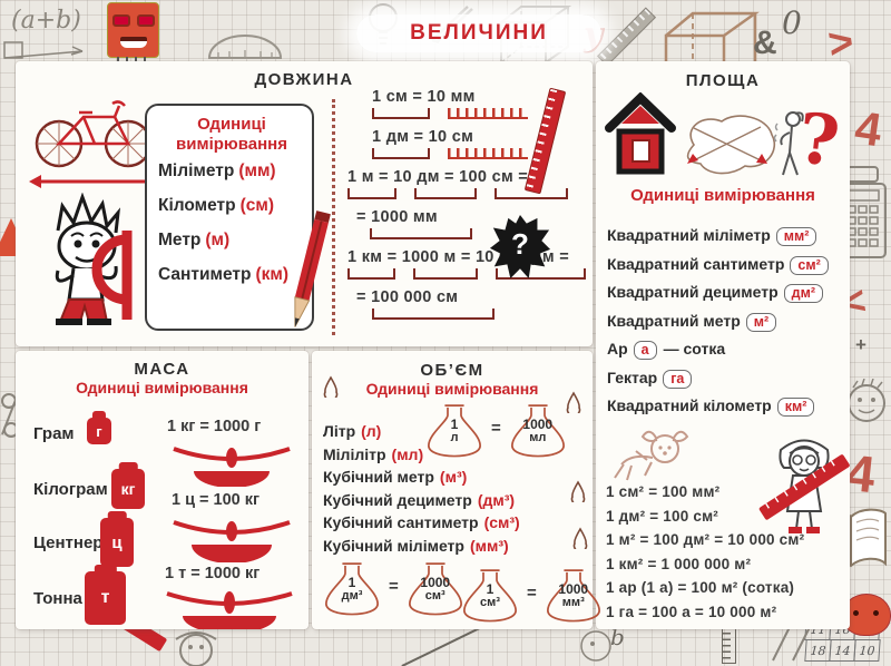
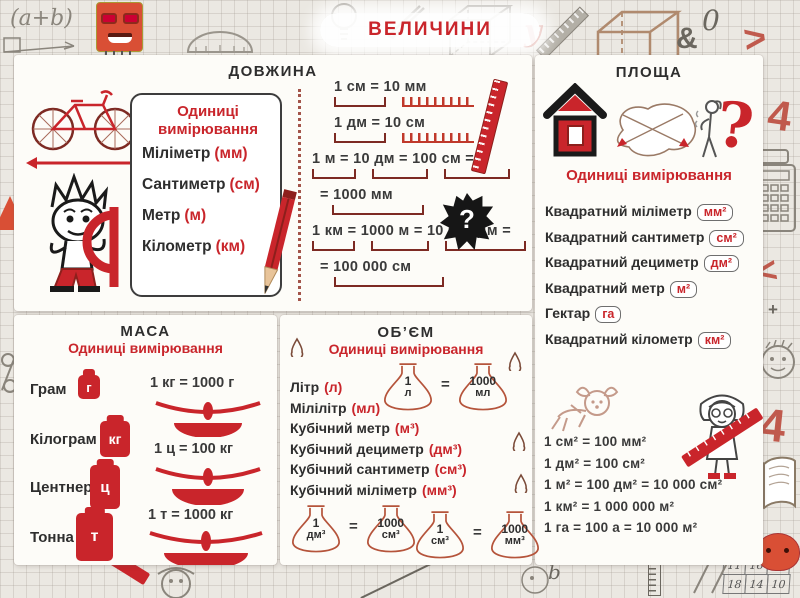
  (a+b)
  &
  0
  b
  ВЕЛИЧИНИ
  ДОВЖИНА
  Одиниці вимірювання
  Міліметр (мм)
- Кілометр (см)
+ Сантиметр (см)
  Метр (м)
- Сантиметр (км)
+ Кілометр (км)
  1 см = 10 мм
  1 дм = 10 см
  1 м = 10 дм = 100 см =
  = 1000 мм
  1 км = 1000 м = 10м =
  = 100 000 см
  ?
  ПЛОЩА
  Одиниці вимірювання
  Квадратний міліметр мм²
  Квадратний сантиметр см²
  Квадратний дециметр дм²
  Квадратний метр м²
- Ар а — сотка
  Гектар га
  Квадратний кілометр км²
  1 см² = 100 мм²
  1 дм² = 100 см²
  1 м² = 100 дм² = 10 000 см²
  1 км² = 1 000 000 м²
- 1 ар (1 а) = 100 м² (сотка)
  1 га = 100 а = 10 000 м²
  МАСА
  Одиниці вимірювання
  Грам
  г
  Кілограм
  кг
  Центнер
  ц
  Тонна
  т
  1 кг = 1000 г
  1 ц = 100 кг
  1 т = 1000 кг
  ОБ’ЄМ
  Одиниці вимірювання
  Літр (л)
  Мілілітр (мл)
  Кубічний метр (м³)
  Кубічний дециметр (дм³)
  Кубічний сантиметр (см³)
  Кубічний міліметр (мм³)
  1
  л
  =
  1000
  мл
  1
  дм³
  =
  1000
  см³
  1
  см³
  =
  1000
  мм³
